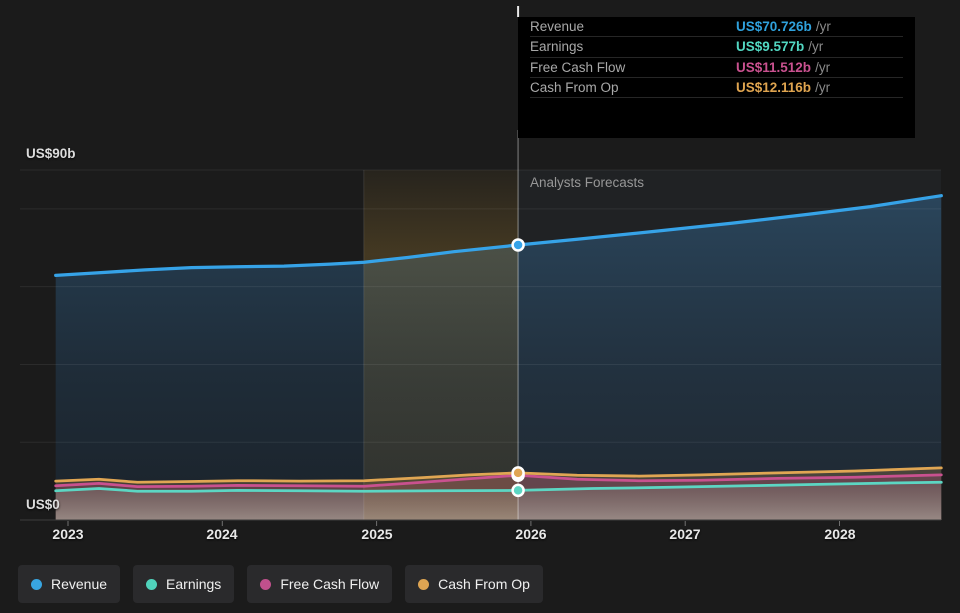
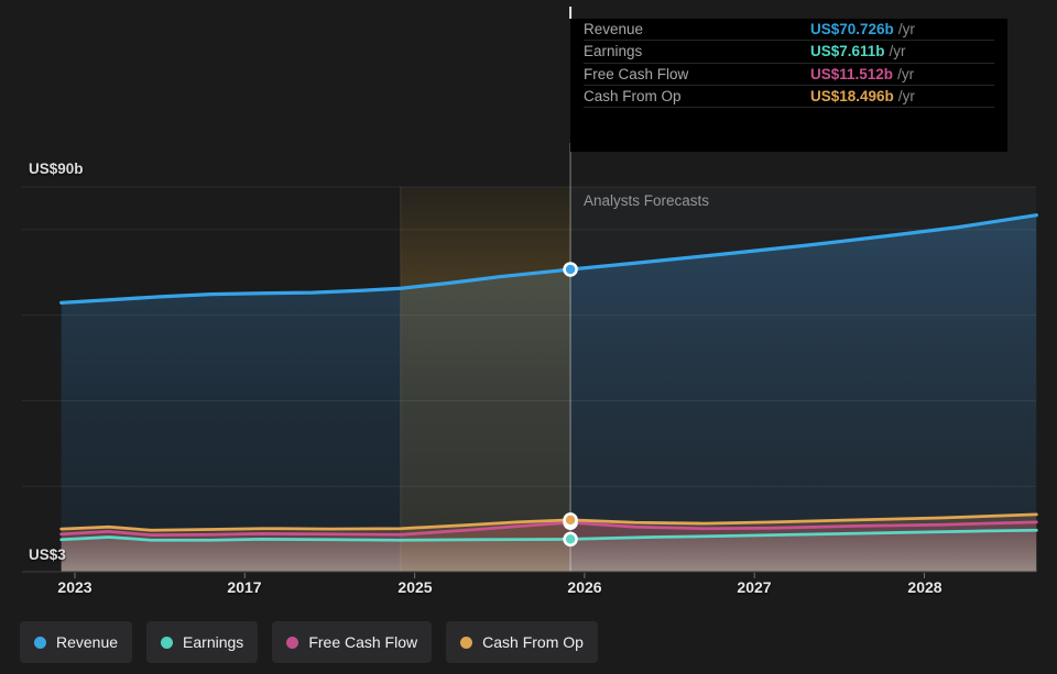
  US$90b
- US$0
+ US$3
  2023
- 2024
+ 2017
  2025
  2026
  2027
  2028
  Analysts Forecasts
  Revenue
  US$70.726b
  /yr
  Earnings
- US$9.577b
+ US$7.611b
  /yr
  Free Cash Flow
  US$11.512b
  /yr
  Cash From Op
- US$12.116b
+ US$18.496b
  /yr
  Revenue
  Earnings
  Free Cash Flow
  Cash From Op
